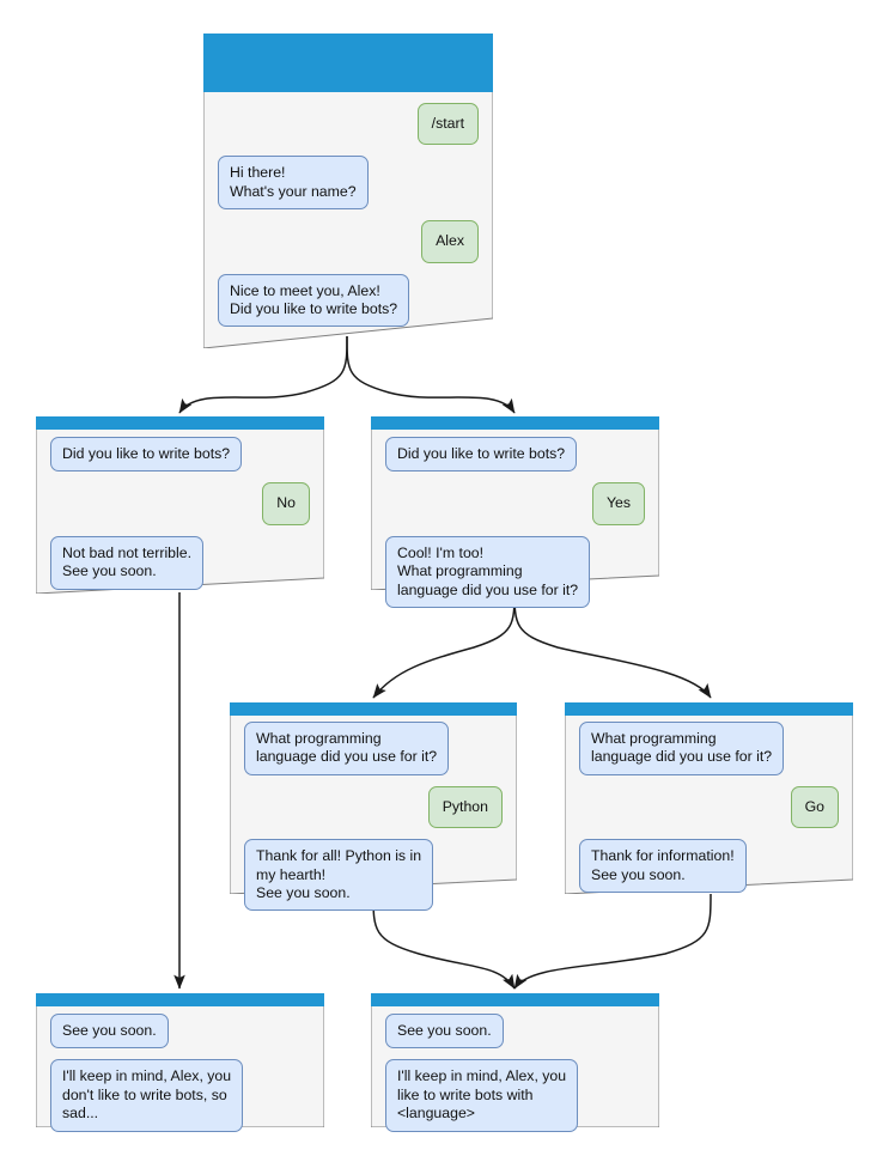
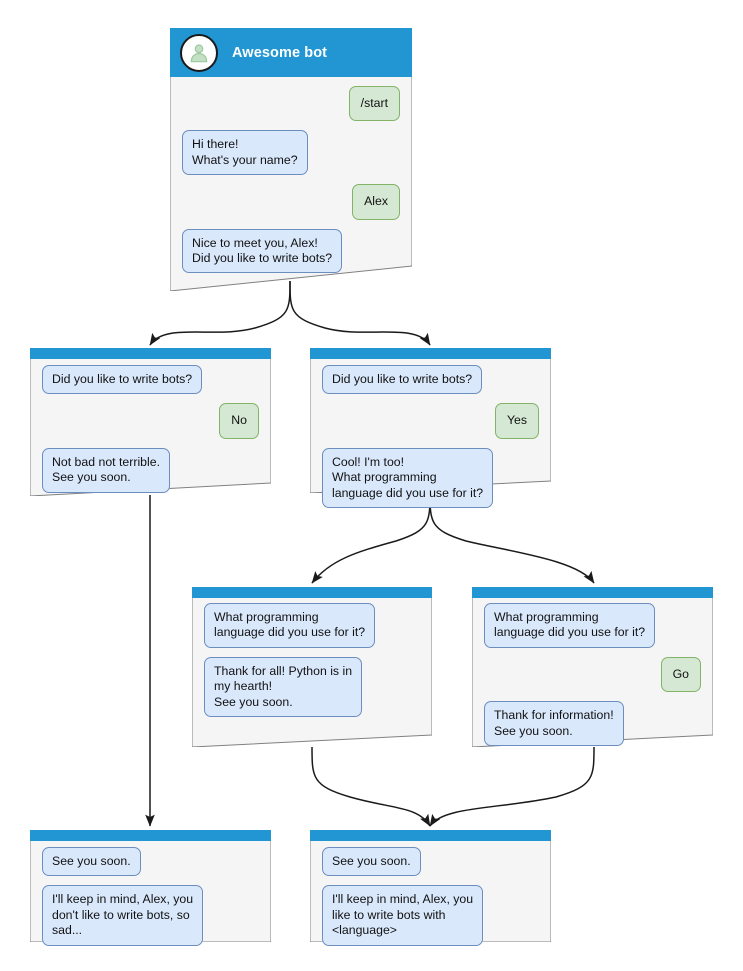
+ Awesome bot
  /start
  Hi there!
  What's your name?
  Alex
  Nice to meet you, Alex!
  Did you like to write bots?
  Did you like to write bots?
  No
  Not bad not terrible.
  See you soon.
  Did you like to write bots?
  Yes
  Cool! I'm too!
  What programming
  language did you use for it?
  What programming
  language did you use for it?
- Python
  Thank for all! Python is in
  my hearth!
  See you soon.
  What programming
  language did you use for it?
  Go
  Thank for information!
  See you soon.
  See you soon.
  I'll keep in mind, Alex, you
  don't like to write bots, so
  sad...
  See you soon.
  I'll keep in mind, Alex, you
  like to write bots with
  <language>
